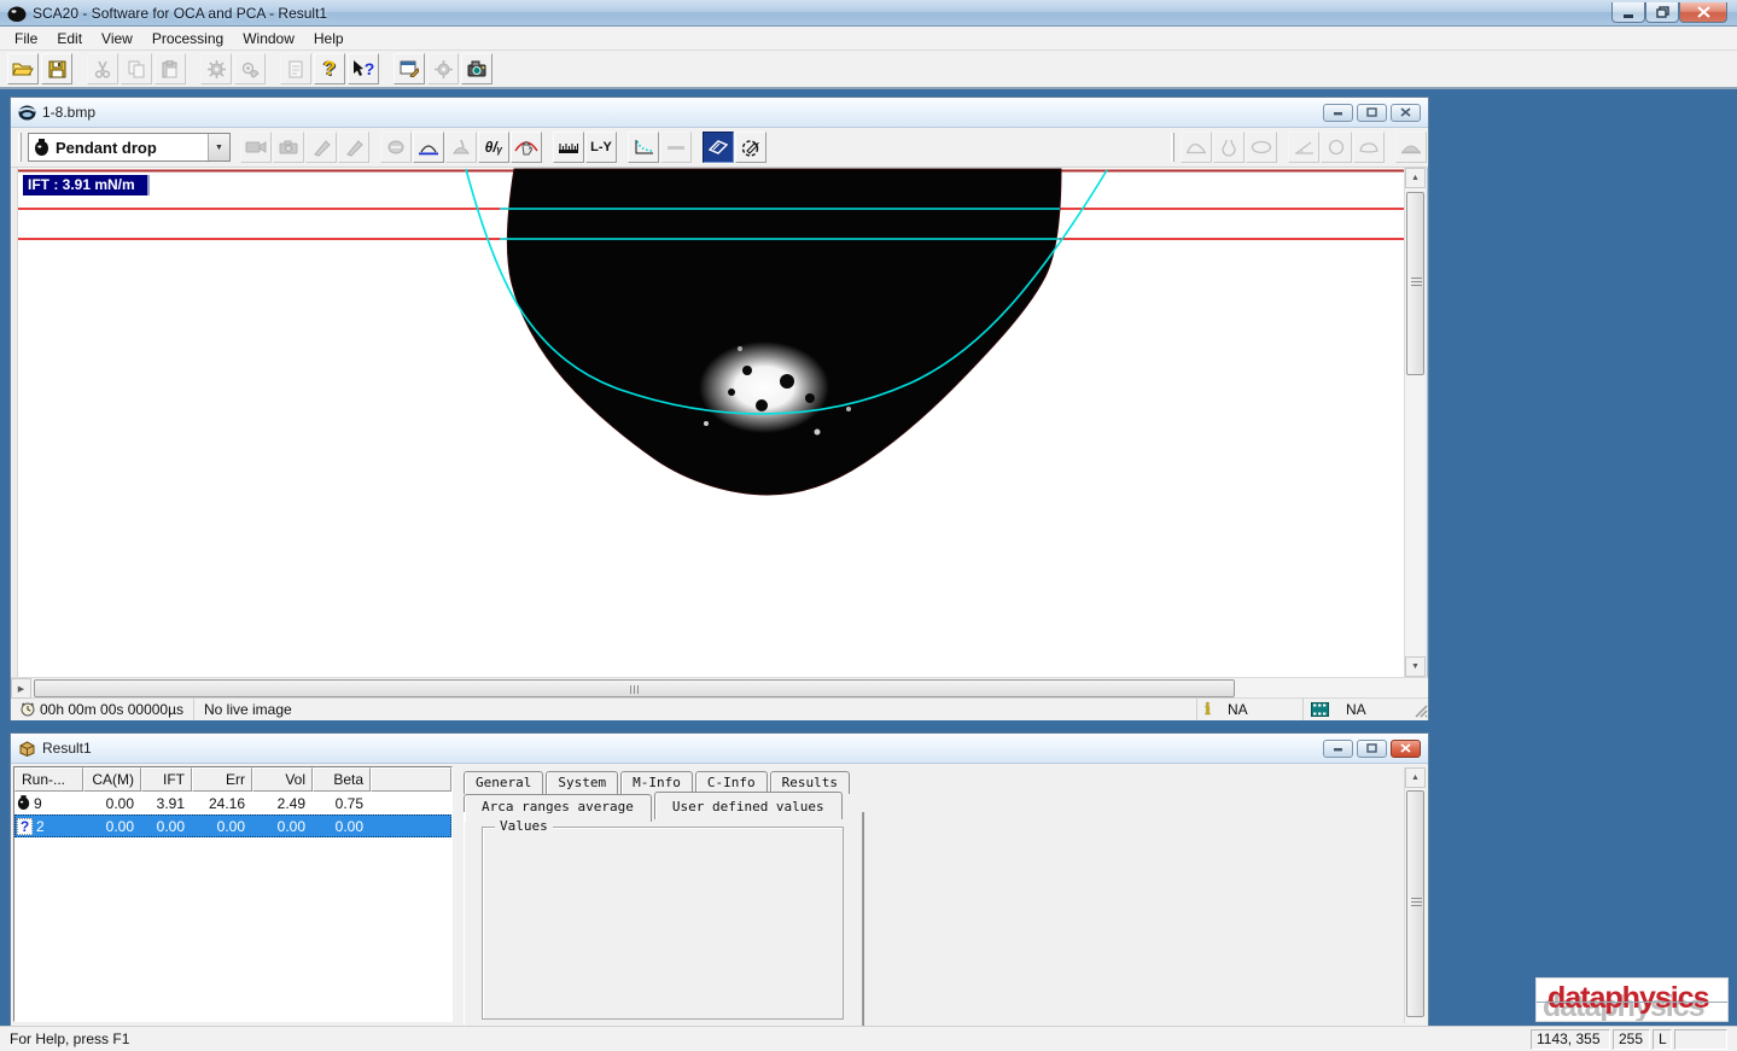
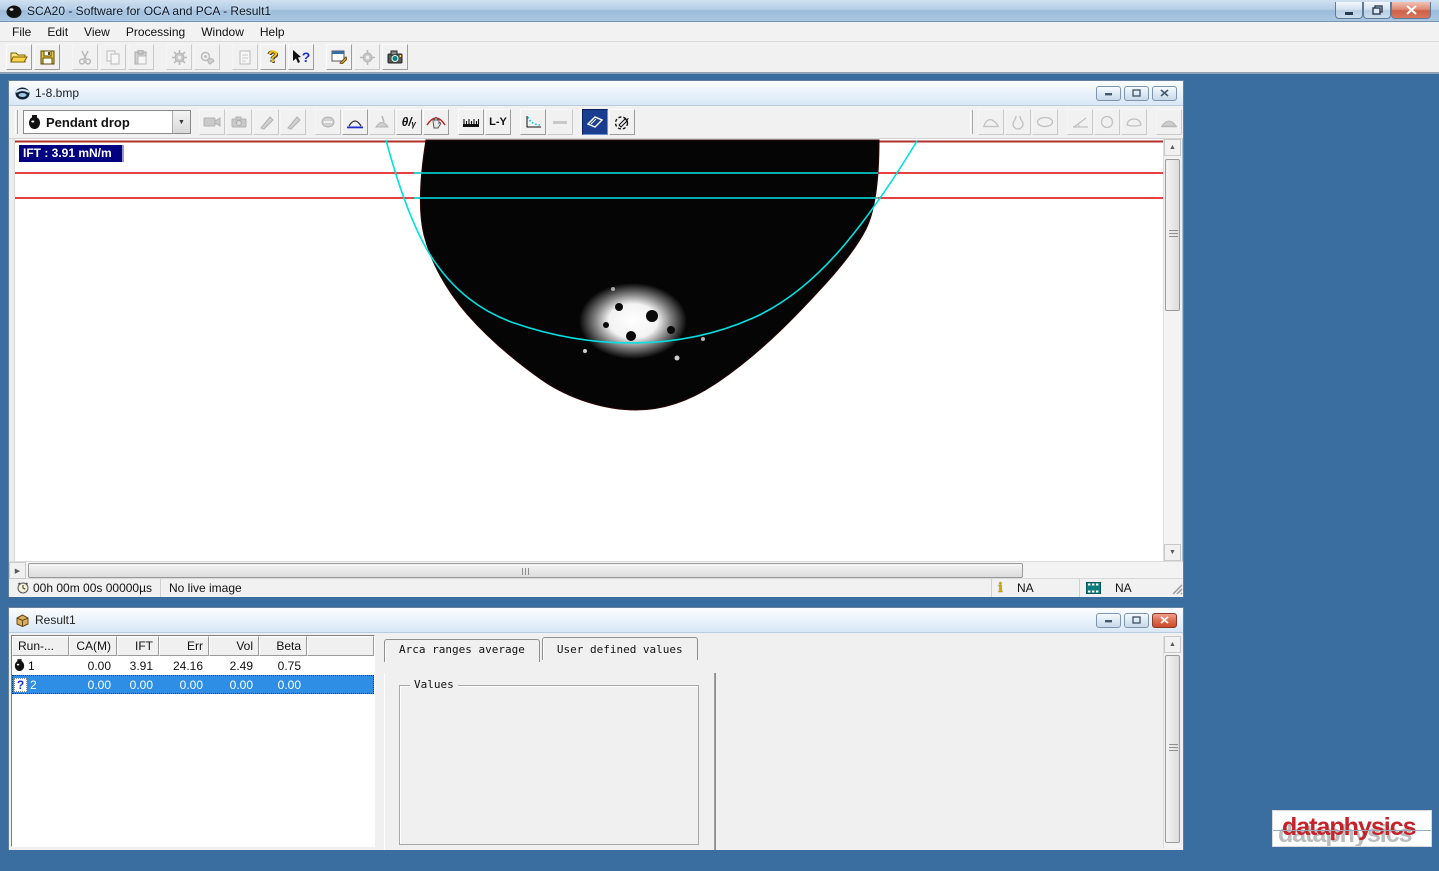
  SCA20 - Software for OCA and PCA - Result1
  File
  Edit
  View
  Processing
  Window
  Help
  ?
  ?
  1-8.bmp
  Pendant drop
  θ/ᵧ
  L-Y
  IFT : 3.91 mN/m
  00h 00m 00s 00000µs
  No live image
  i
  NA
  NA
  Result1
  Run-...
  CA(M)
  IFT
  Err
  Vol
  Beta
- 9
+ 1
  0.00
  3.91
  24.16
  2.49
  0.75
  ?
  2
  0.00
  0.00
  0.00
  0.00
  0.00
- General
- System
- M-Info
- C-Info
- Results
  Arca ranges average
  User defined values
  Values
  dataphysics
  dataphysics
- For Help, press F1
- 1143, 355
- 255
- L
